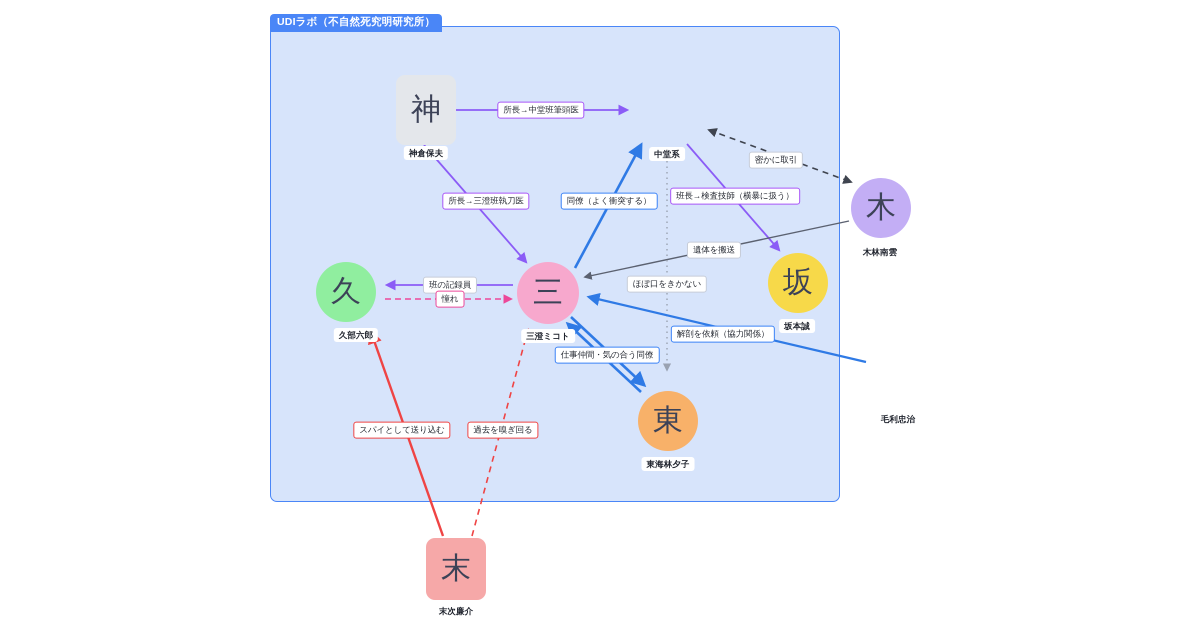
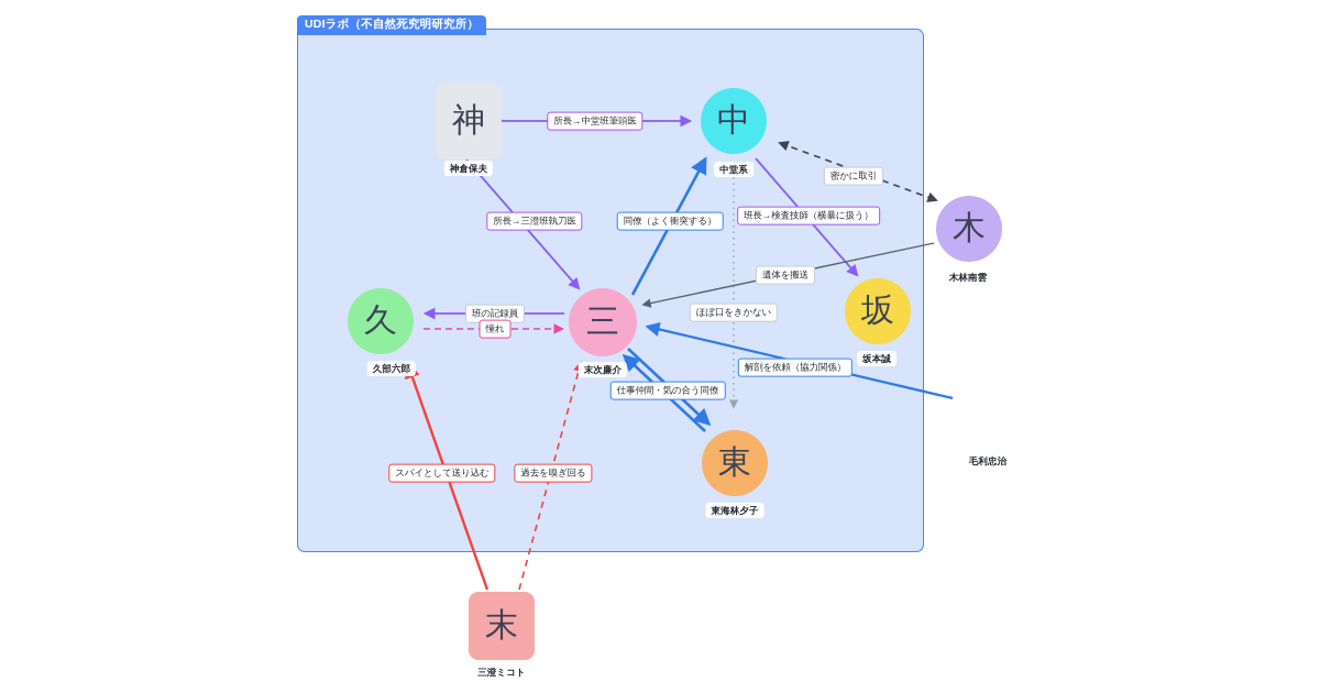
  UDIラボ（不自然死究明研究所）
  所長→中堂班筆頭医
  所長→三澄班執刀医
  同僚（よく衝突する）
  密かに取引
  班長→検査技師（横暴に扱う）
  遺体を搬送
  ほぼ口をきかない
  班の記録員
  憧れ
  解剖を依頼（協力関係）
  仕事仲間・気の合う同僚
  スパイとして送り込む
  過去を嗅ぎ回る
  神
  神倉保夫
+ 中
  中堂系
  木
  木林南雲
  坂
  坂本誠
  久
  久部六郎
  三
- 三澄ミコト
+ 末次廉介
  東
  東海林夕子
  毛利忠治
  末
- 末次廉介
+ 三澄ミコト
